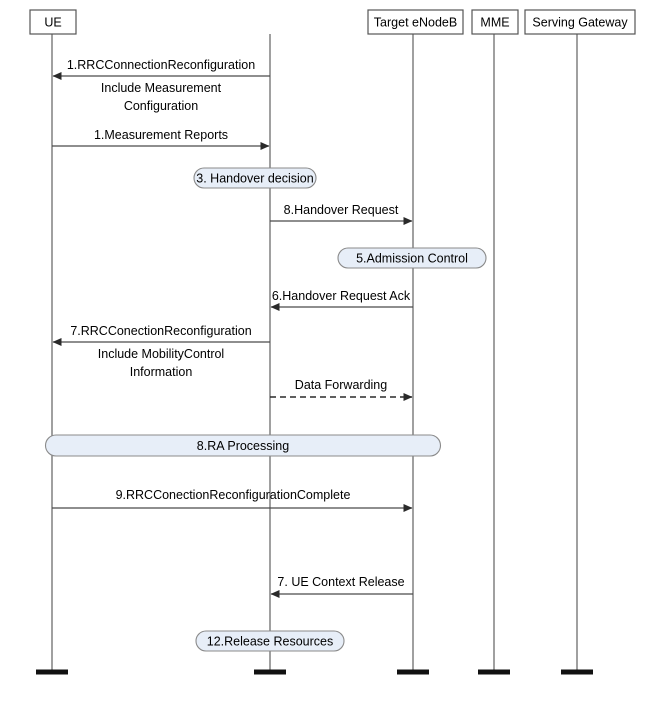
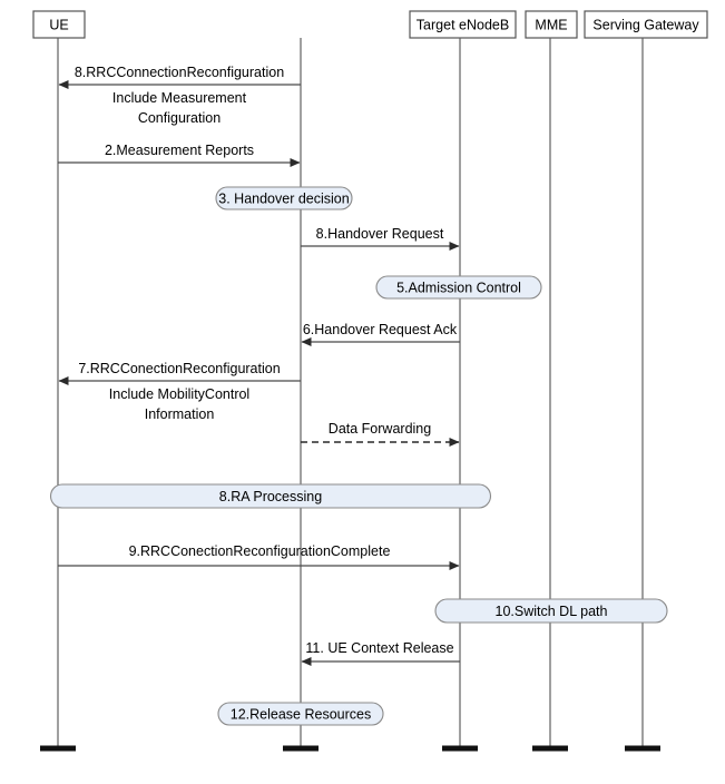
- 1.RRCConnectionReconfiguration
+ 8.RRCConnectionReconfiguration
  Include Measurement
  Configuration
- 1.Measurement Reports
+ 2.Measurement Reports
  8.Handover Request
  6.Handover Request Ack
  7.RRCConectionReconfiguration
  Include MobilityControl
  Information
  Data Forwarding
  9.RRCConectionReconfigurationComplete
- 7. UE Context Release
+ 11. UE Context Release
  3. Handover decision
  5.Admission Control
  8.RA Processing
+ 10.Switch DL path
  12.Release Resources
  UE
  Target eNodeB
  MME
  Serving Gateway
